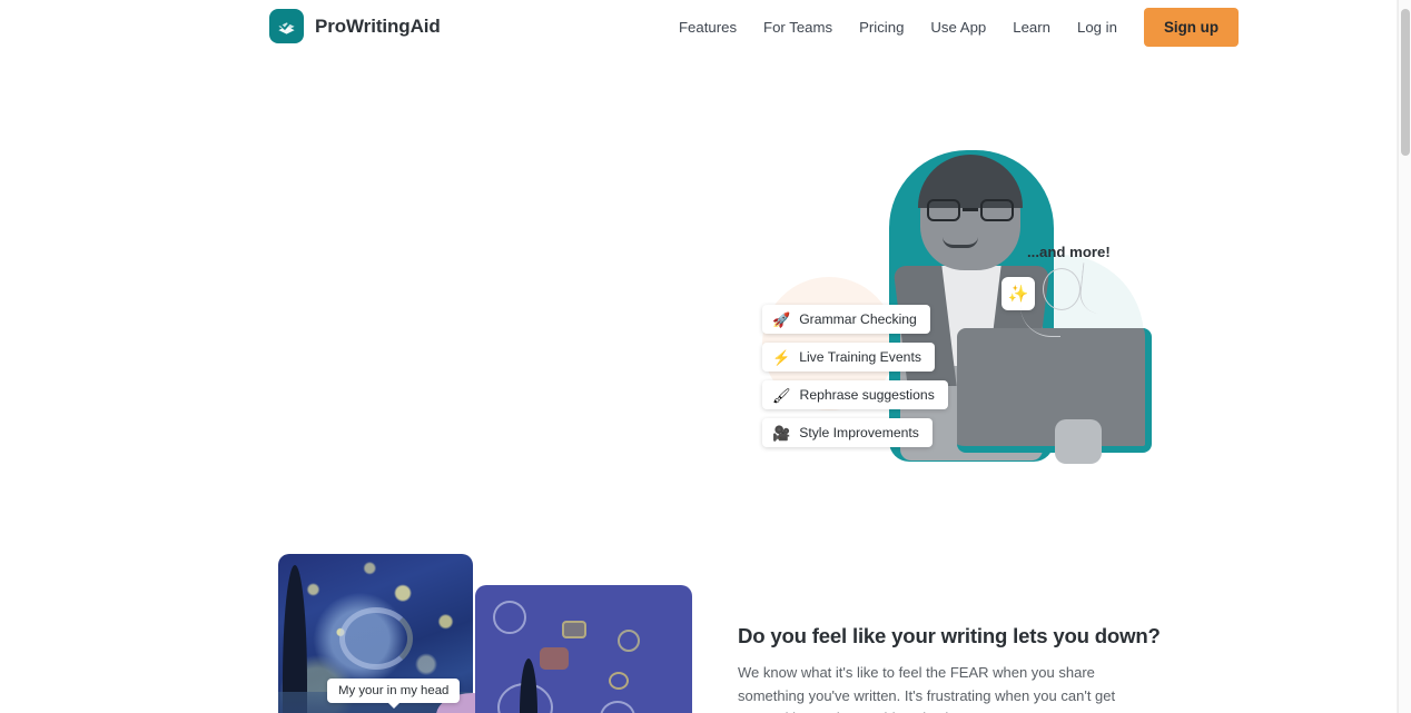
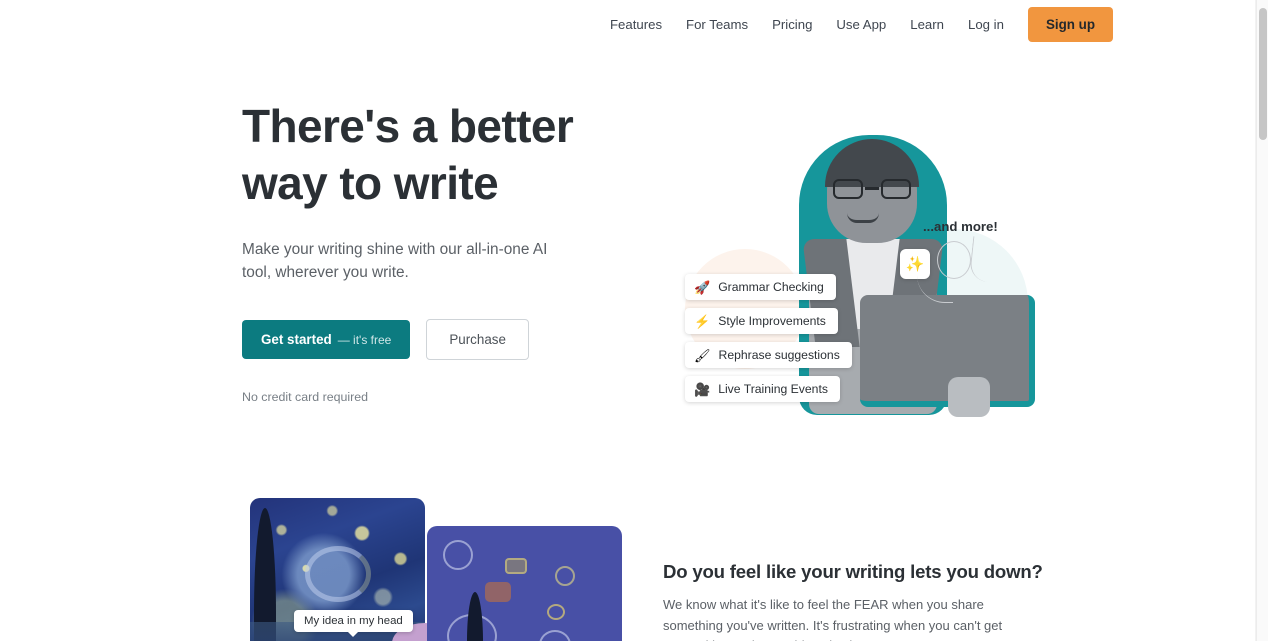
- ProWritingAid
  Features
  For Teams
  Pricing
  Use App
  Learn
  Log in
  Sign up
+ There's a better way to write
+ Make your writing shine with our all-in-one AI tool, wherever you write.
+ Get started
+ — it's free
+ Purchase
+ No credit card required
  ✨
  ...and more!
  🚀
  Grammar Checking
  ⚡
- Live Training Events
+ Style Improvements
  🖌
  Rephrase suggestions
  🎥
- Style Improvements
+ Live Training Events
- My your in my head
+ My idea in my head
  Do you feel like your writing lets you down?
  We know what it's like to feel the FEAR when you share something you've written. It's frustrating when you can't get
